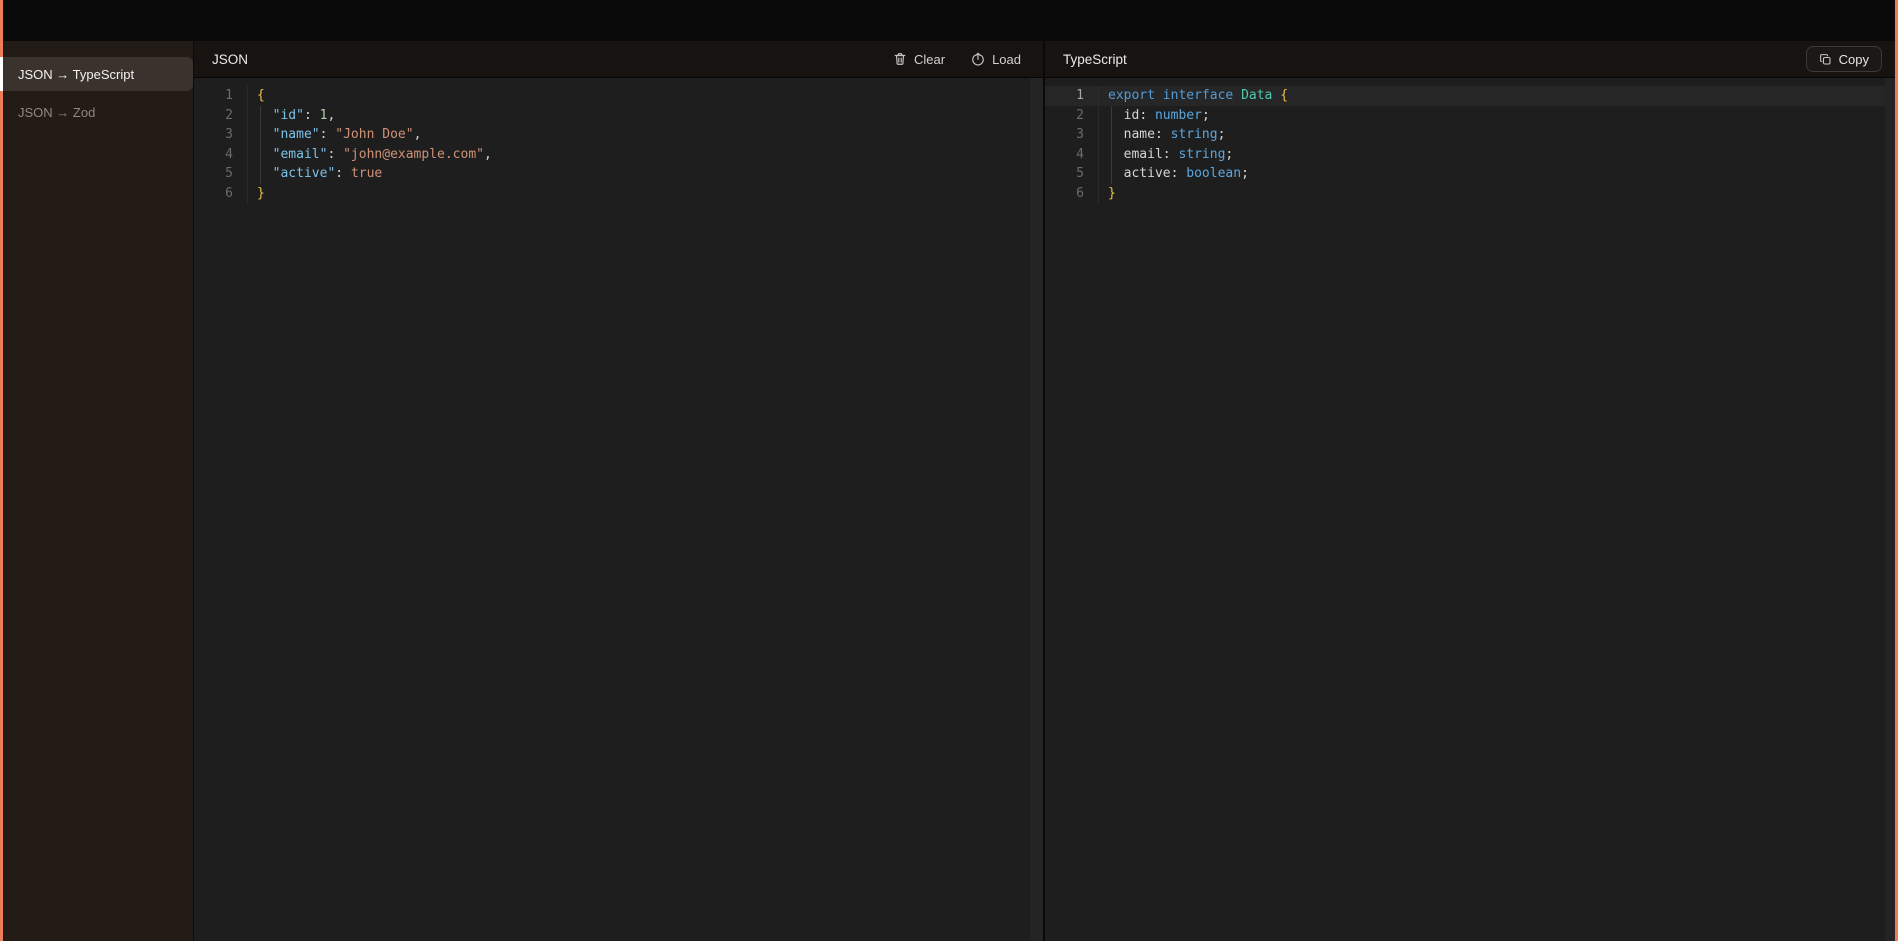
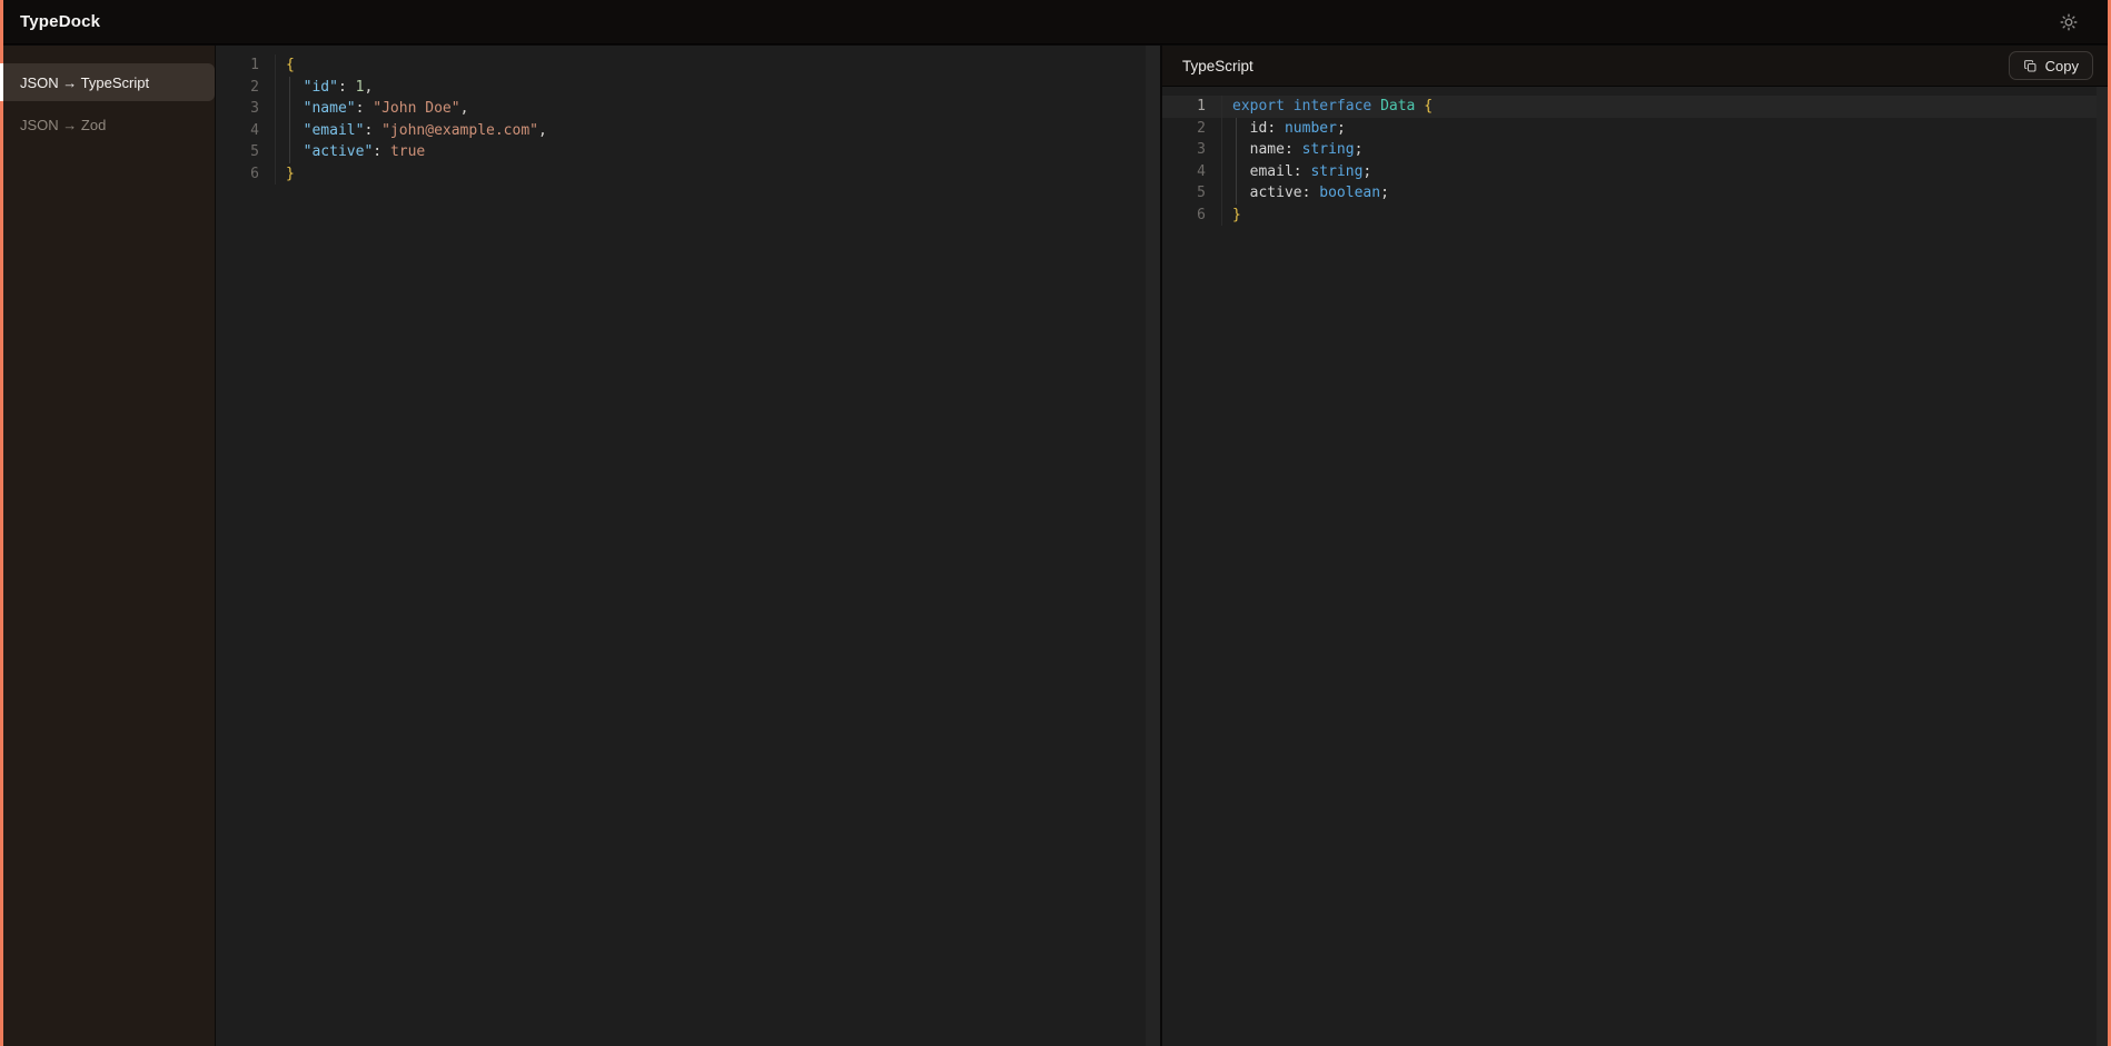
+ TypeDock
  JSON → TypeScript
  JSON → Zod
- JSON
- Clear
- Load
  1
  {
  2
  "id": 1,
  3
  "name": "John Doe",
  4
  "email": "john@example.com",
  5
  "active": true
  6
  }
  TypeScript
  Copy
  1
  export interface Data {
  2
  id: number;
  3
  name: string;
  4
  email: string;
  5
  active: boolean;
  6
  }
